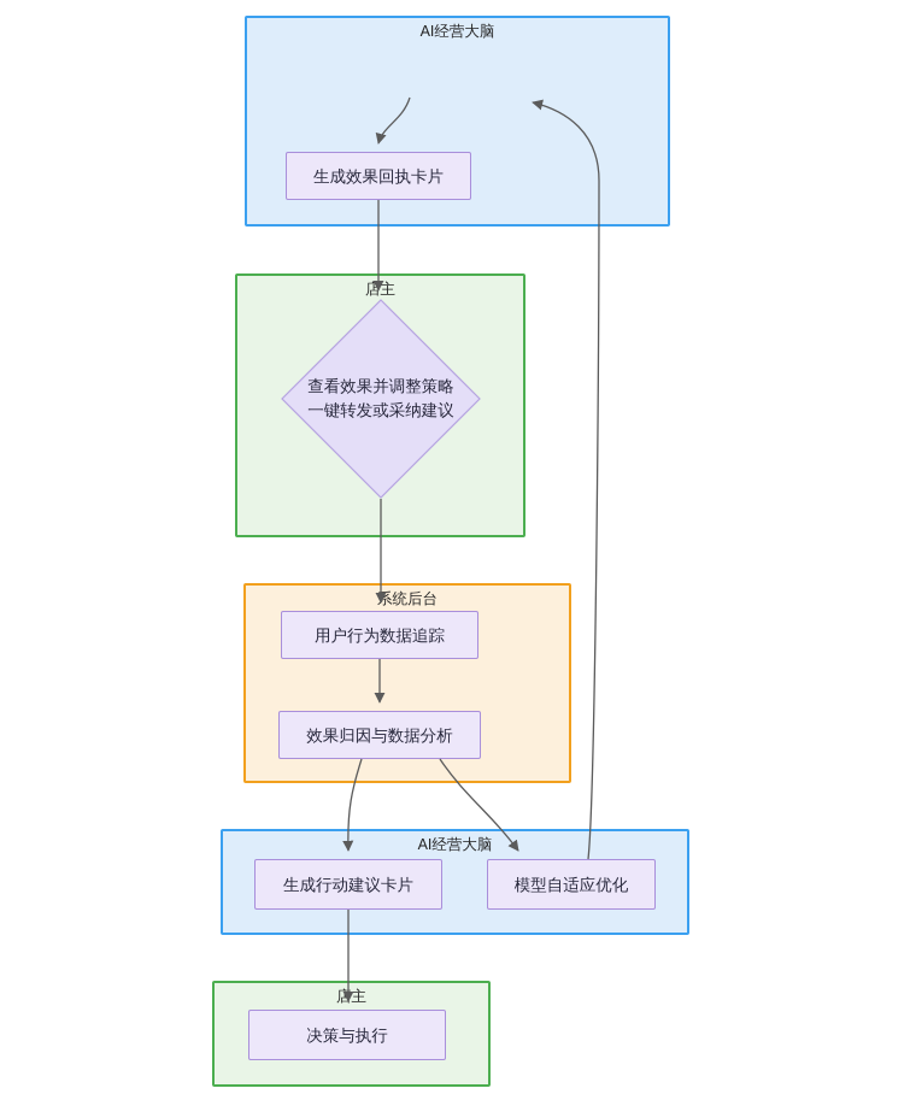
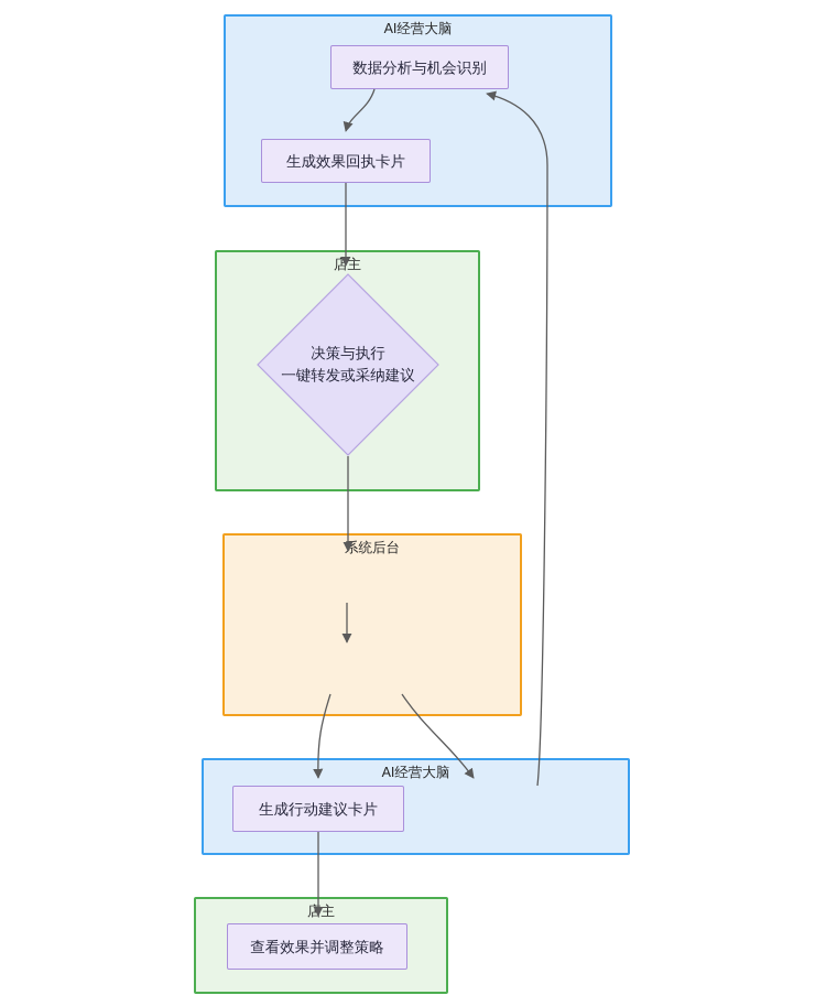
  AI经营大脑
  店主
  系统后台
  AI经营大脑
  店主
+ 数据分析与机会识别
  生成效果回执卡片
- 查看效果并调整策略
+ 决策与执行
  一键转发或采纳建议
- 用户行为数据追踪
- 效果归因与数据分析
  生成行动建议卡片
- 模型自适应优化
- 决策与执行
+ 查看效果并调整策略
